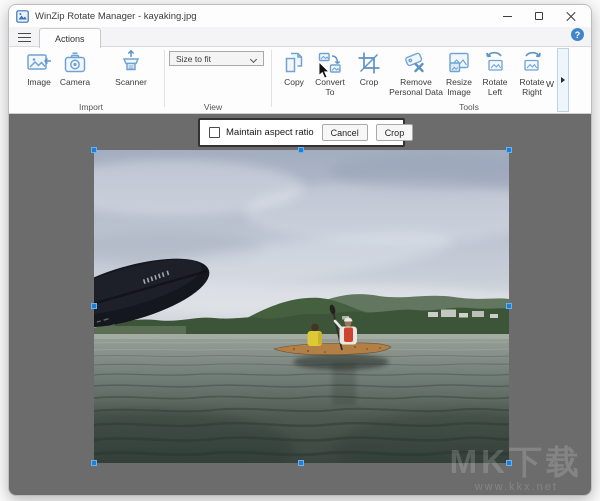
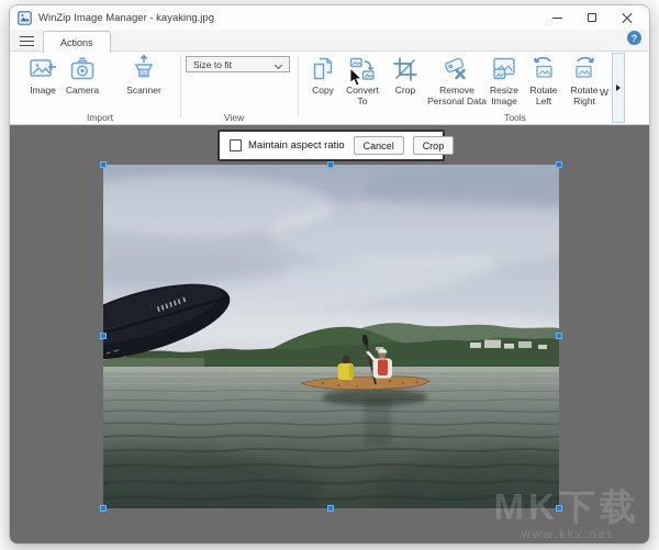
- WinZip Rotate Manager - kayaking.jpg
+ WinZip Image Manager - kayaking.jpg
  Actions
  ?
  Image
  Camera
  Scanner
  Import
  Size to fit
  View
  Copy
  Convert To
  Crop
  Remove Personal Data
  Resize Image
  Rotate Left
  Rotate Right
  W
  Tools
  Maintain aspect ratio
  Cancel
  Crop
  MK下载
  www.kkx.net
